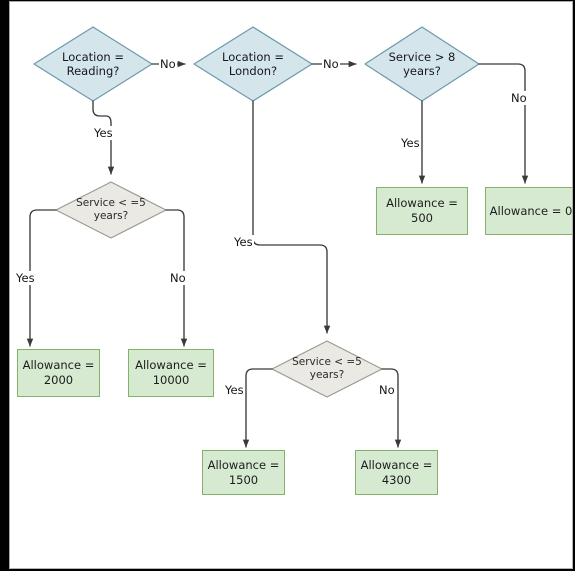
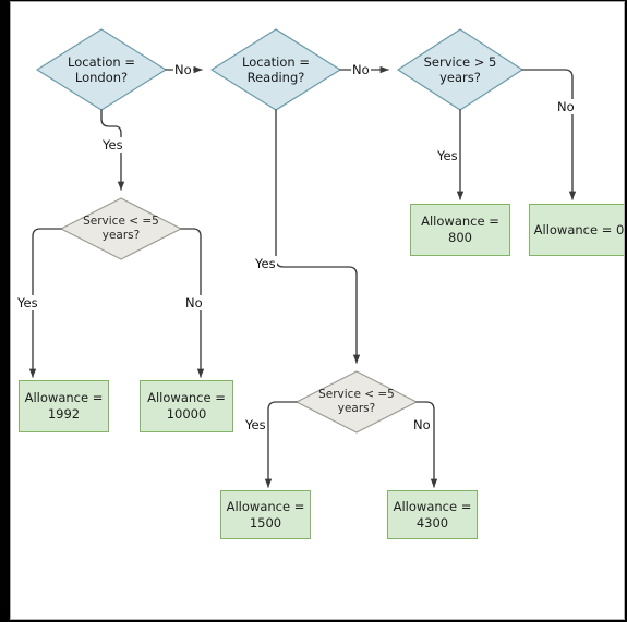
  Location =
- Reading?
+ London?
  Location =
- London?
+ Reading?
- Service > 8
+ Service > 5
  years?
  Service < =5
  years?
  Service < =5
  years?
  Allowance =
- 2000
+ 1992
  Allowance =
  10000
  Allowance =
  1500
  Allowance =
  4300
  Allowance =
- 500
+ 800
  Allowance = 0
  No
  Yes
  No
  Yes
  Yes
  No
  Yes
  No
  Yes
  No
